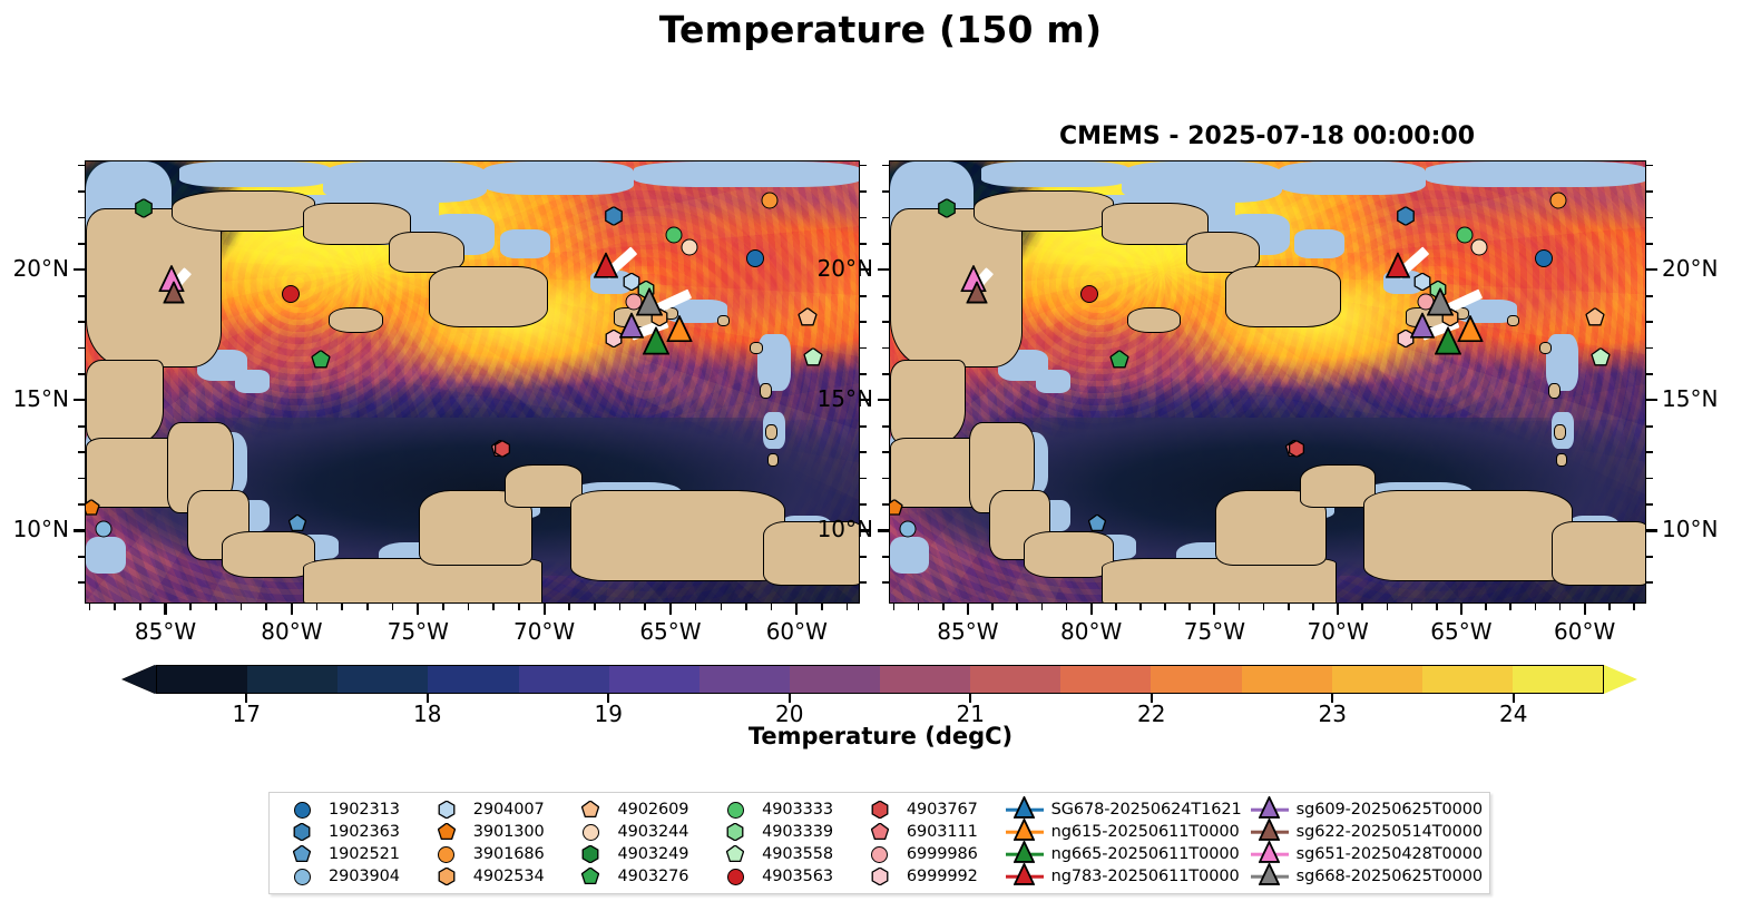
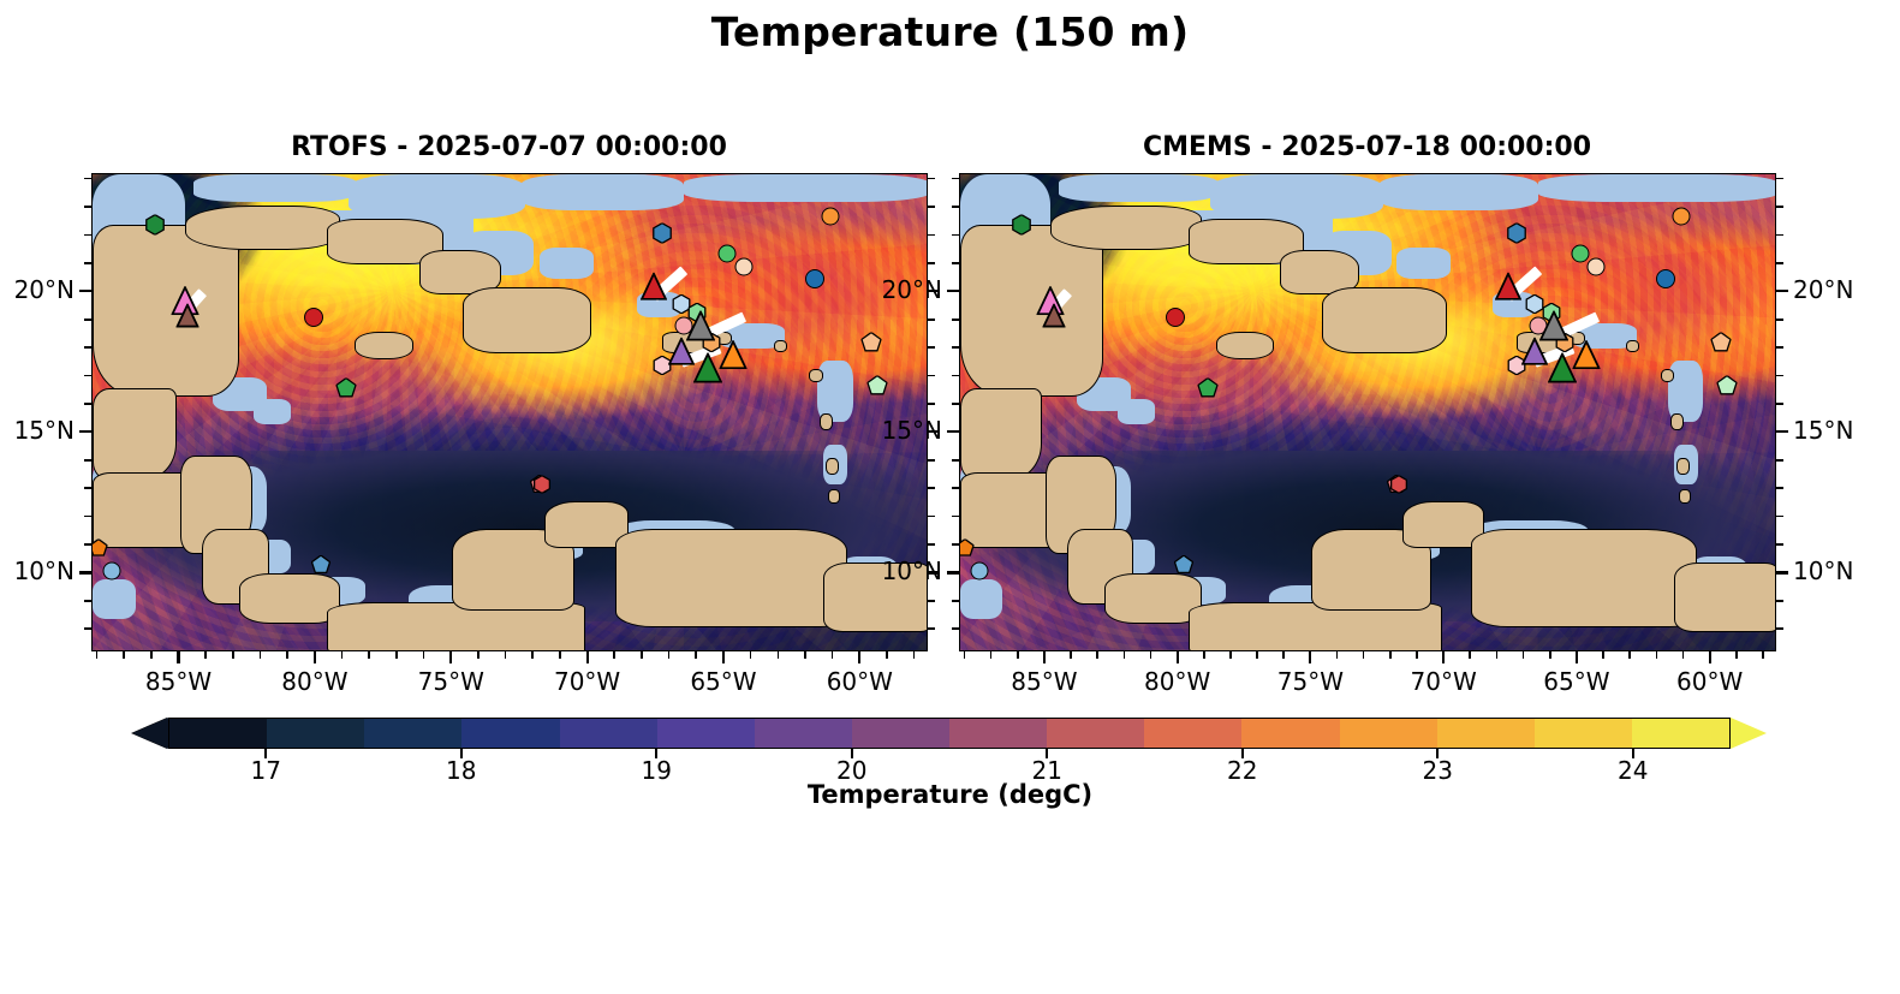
  Temperature (150 m)
+ RTOFS - 2025-07-07 00:00:00
  CMEMS - 2025-07-18 00:00:00
  85°W
  80°W
  75°W
  70°W
  65°W
  60°W
  10°N
  15°N
  20°N
  85°W
  80°W
  75°W
  70°W
  65°W
  60°W
  10°N
  10°N
  15°N
  15°N
  20°N
  20°N
  17
  18
  19
  20
  21
  22
  23
  24
  Temperature (degC)
- 1902313
- 1902363
- 1902521
- 2903904
- 2904007
- 3901300
- 3901686
- 4902534
- 4902609
- 4903244
- 4903249
- 4903276
- 4903333
- 4903339
- 4903558
- 4903563
- 4903767
- 6903111
- 6999986
- 6999992
- SG678-20250624T1621
- ng615-20250611T0000
- ng665-20250611T0000
- ng783-20250611T0000
- sg609-20250625T0000
- sg622-20250514T0000
- sg651-20250428T0000
- sg668-20250625T0000
